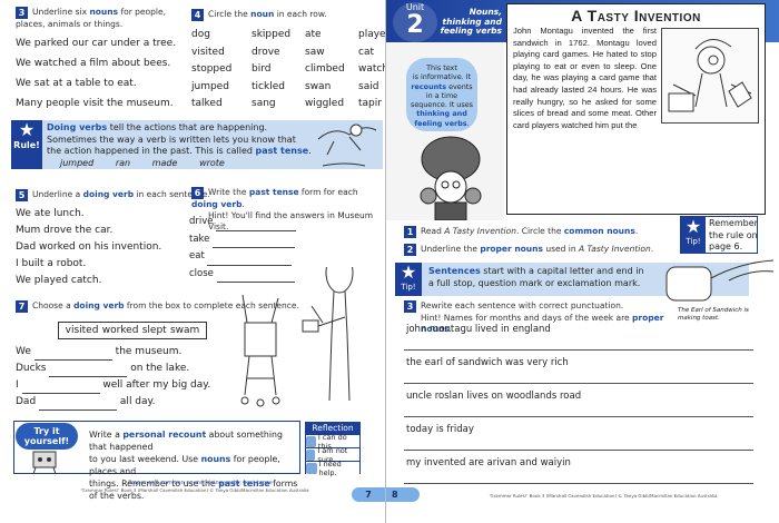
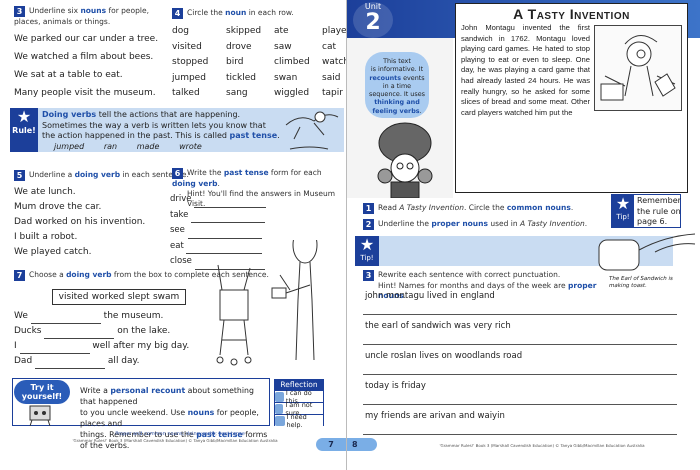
  3 Underline six nouns for people, places, animals or things.
  We parked our car under a tree.
  We watched a film about bees.
  We sat at a table to eat.
  Many people visit the museum.
  4 Circle the noun in each row.
  dog
  skipped
  ate
  playe
  visited
  drove
  saw
  cat
  stopped
  bird
  climbed
  jumped
  tickled
  swan
  said
  talked
  sang
  wiggled
  tapir
  ★
  Rule!
  Doing verbs tell the actions that are happening.
  Sometimes the way a verb is written lets you know that
  the action happened in the past. This is called past tense.
  jumped ran made wrote
  5 Underline a doing verb in each sentee.
  We ate lunch.
  Mum drove the car.
  Dad worked on his invention.
  I built a robot.
  We played catch.
  6 Write the past tense form for each doing verb.
  Hint! You'll find the answers in Museum Visit.
  drive
  take
+ see
  eat
  close
  7 Choose a doing verb from the box to complete each sentence.
  visited
  worked
  slept
  swam
  We the museum.
  Ducks on the lake.
  I well after my big day.
  Dad all day.
  Try it yourself!
  Write a personal recount about something that happened
- to you last weekend. Use nouns for people, places and
+ to you uncle weekend. Use nouns for people, places and
  things. Remember to use the past tense forms of the verbs.
  Reflection
  I can do this.
  I am not sure.
  I need help.
  7
  Unit
  2
- Nouns, thinking and feeling verbs
  This text
  is informative. It recounts events in a time sequence. It uses thinking and feeling verbs.
  A Tasty Invention
  John Montagu invented the first sandwich in 1762. Montagu loved playing card games. He hated to stop playing to eat or even to sleep. One day, he was playing a card game that had already lasted 24 hours. He was really hungry, so he asked for some slices of bread and some meat. Other card players watched him put the
  1 Read A Tasty Invention. Circle the common nouns.
  2 Underline the proper nouns used in A Tasty Invention.
  ★
  Tip!
  Remember the rule on page 6.
  ★
  Tip!
- Sentences start with a capital letter and end in
- a full stop, question mark or exclamation mark.
  3 Rewrite each sentence with correct punctuation.
  Hint! Names for months and days of the week are proper nouns.
  john montagu lived in england
  the earl of sandwich was very rich
  uncle roslan lives on woodlands road
  today is friday
- my invented are arivan and waiyin
+ my friends are arivan and waiyin
  8
